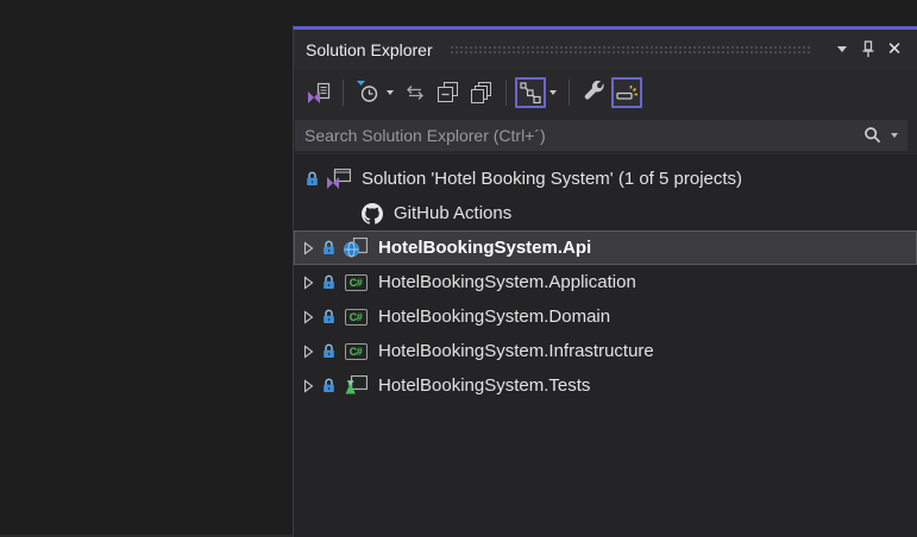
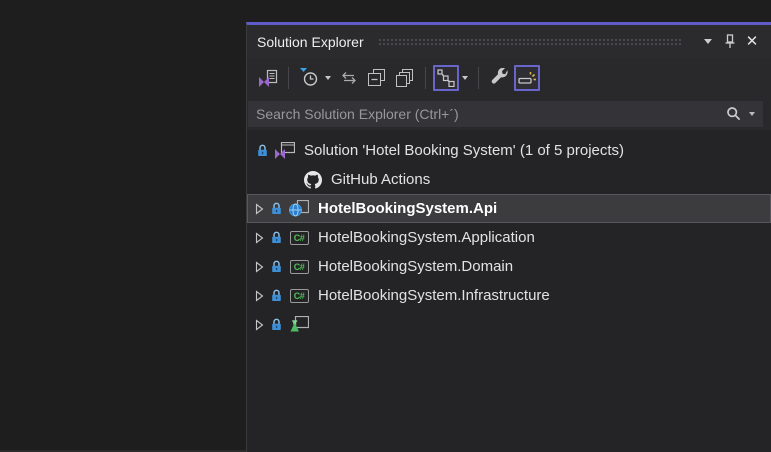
  Solution Explorer
  ✕
  Search Solution Explorer (Ctrl+´)
  Solution 'Hotel Booking System' (1 of 5 projects)
  GitHub Actions
  HotelBookingSystem.Api
  C#
  HotelBookingSystem.Application
  C#
  HotelBookingSystem.Domain
  C#
  HotelBookingSystem.Infrastructure
- HotelBookingSystem.Tests
